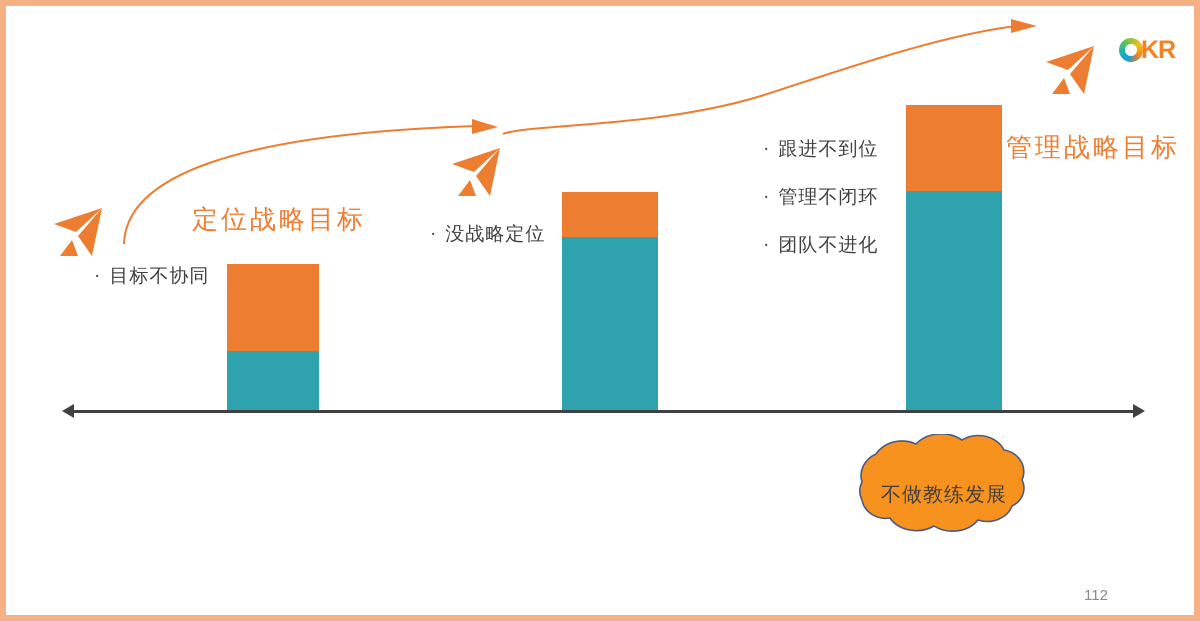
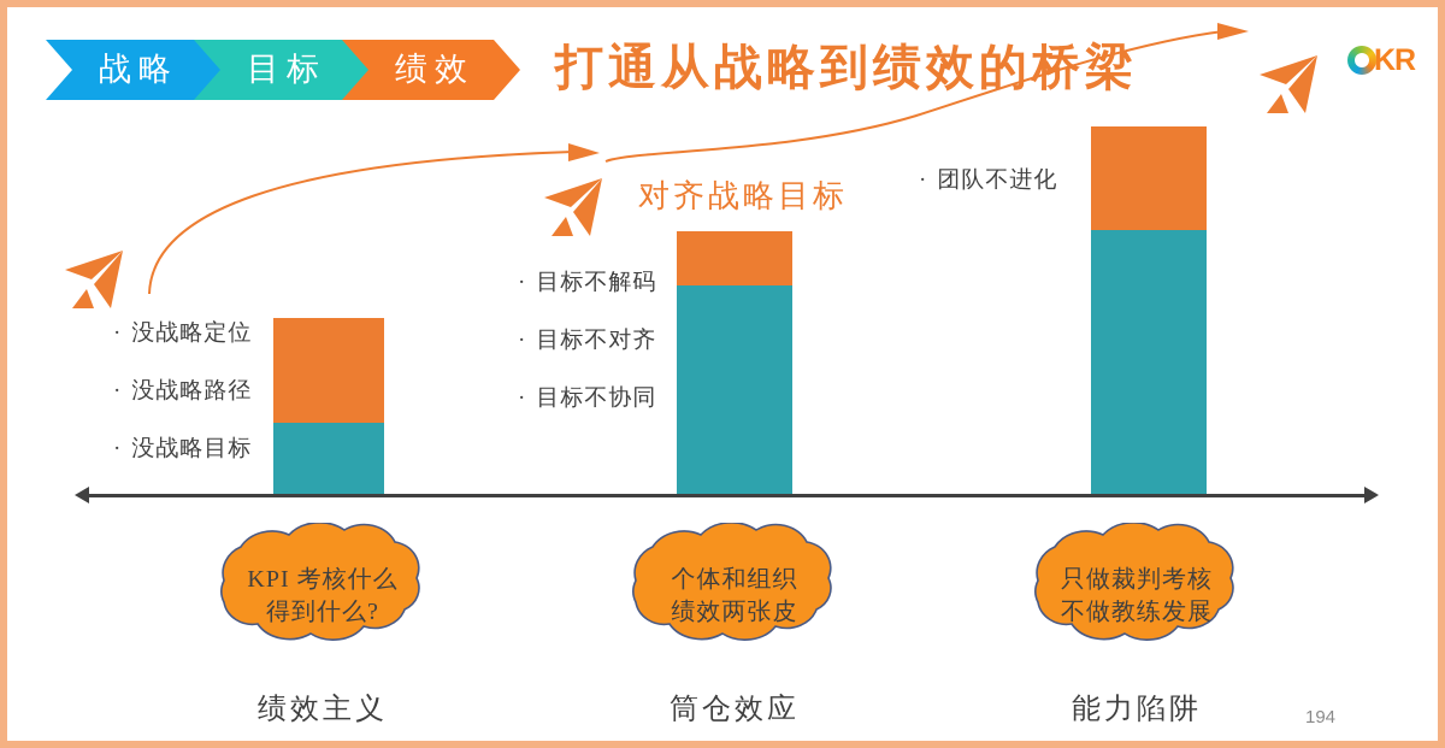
+ 战略
+ 目标
+ 绩效
+ 打通从战略到绩效的桥梁
  KR
- 定位战略目标
- · 目标不协同
+ · 没战略定位
+ · 没战略路径
+ · 没战略目标
+ 对齐战略目标
+ · 目标不解码
+ · 目标不对齐
- · 没战略定位
+ · 目标不协同
- 管理战略目标
- · 跟进不到位
- · 管理不闭环
  · 团队不进化
+ KPI 考核什么
+ 得到什么?
+ 绩效主义
+ 个体和组织
+ 绩效两张皮
+ 筒仓效应
+ 只做裁判考核
  不做教练发展
+ 能力陷阱
- 112
+ 194
